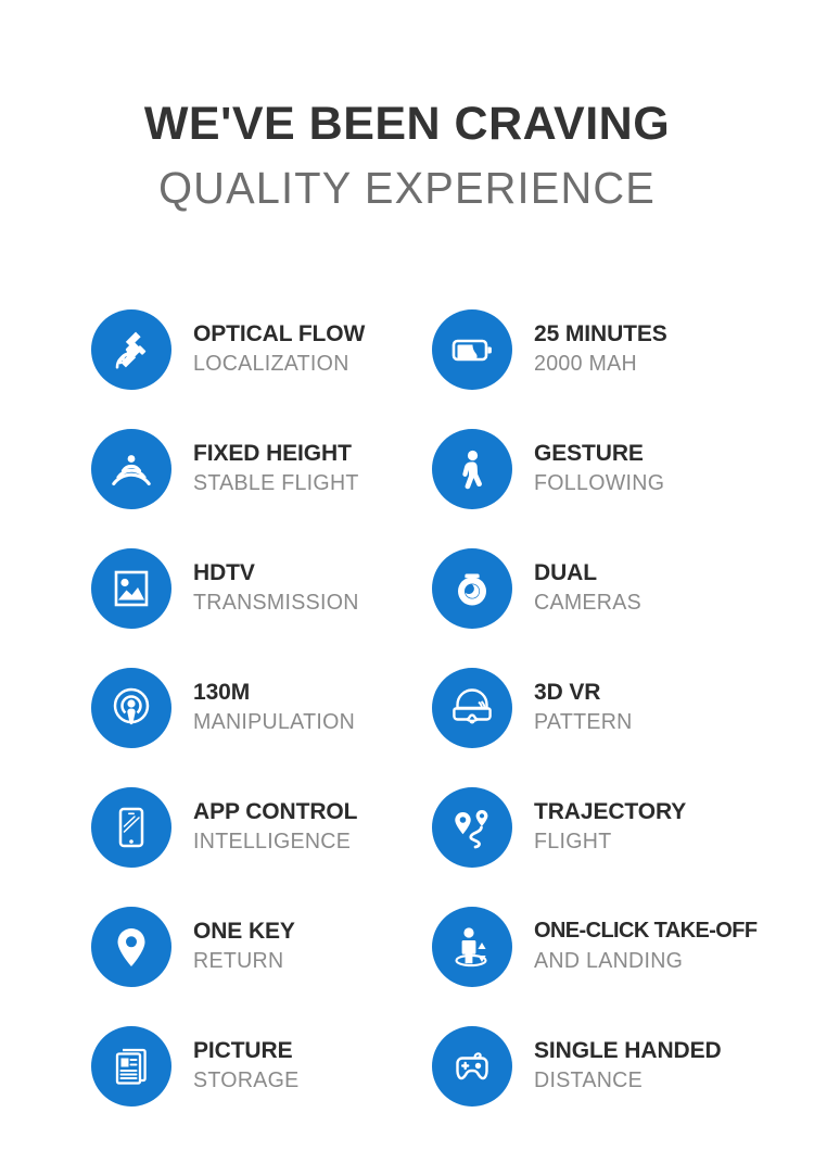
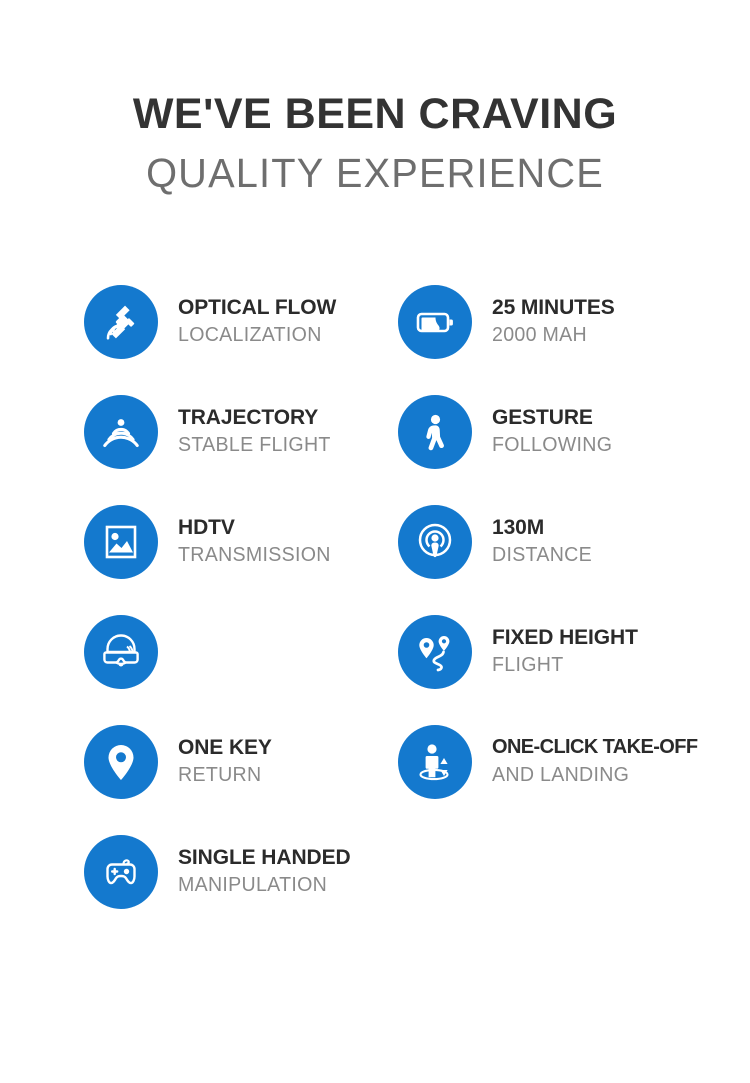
  WE'VE BEEN CRAVING
  QUALITY EXPERIENCE
  OPTICAL FLOW
  LOCALIZATION
  25 MINUTES
  2000 MAH
- FIXED HEIGHT
+ TRAJECTORY
  STABLE FLIGHT
  GESTURE
  FOLLOWING
  HDTV
  TRANSMISSION
- DUAL
- CAMERAS
  130M
- MANIPULATION
+ DISTANCE
- 3D VR
- PATTERN
- APP CONTROL
- INTELLIGENCE
- TRAJECTORY
+ FIXED HEIGHT
  FLIGHT
  ONE KEY
  RETURN
  ONE-CLICK TAKE-OFF
  AND LANDING
- PICTURE
- STORAGE
  SINGLE HANDED
- DISTANCE
+ MANIPULATION
